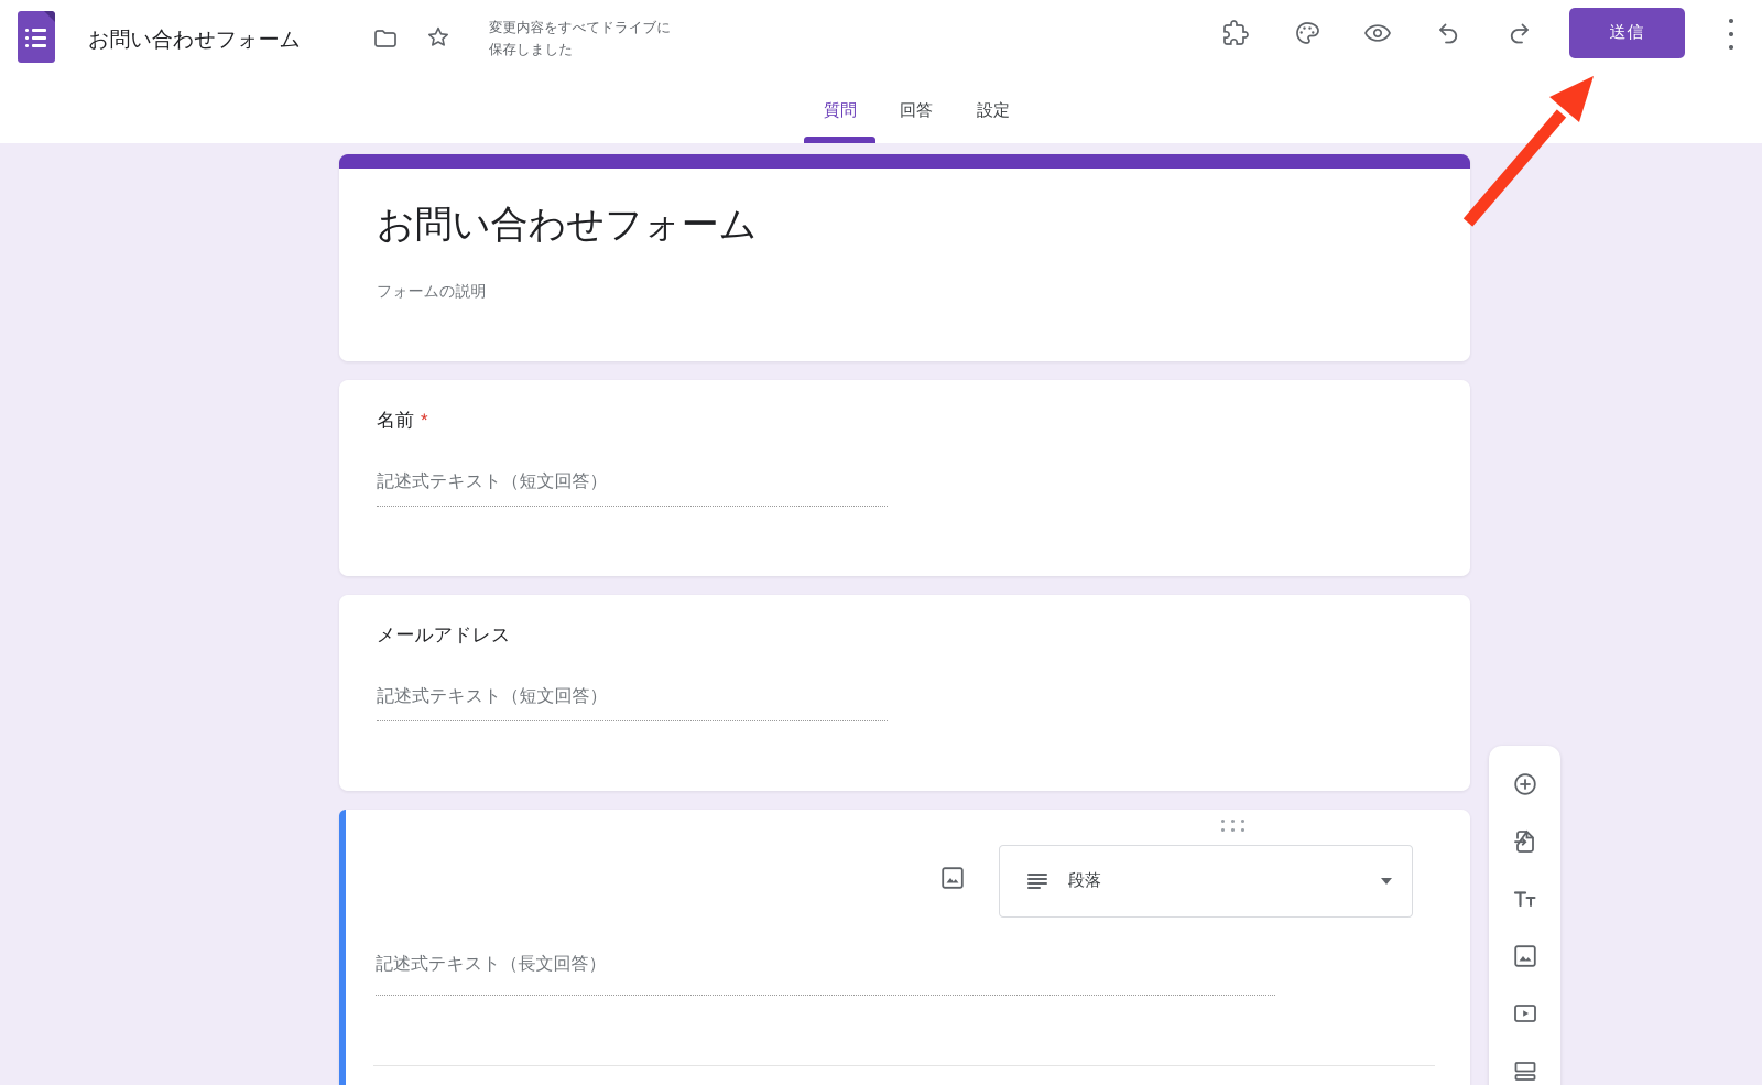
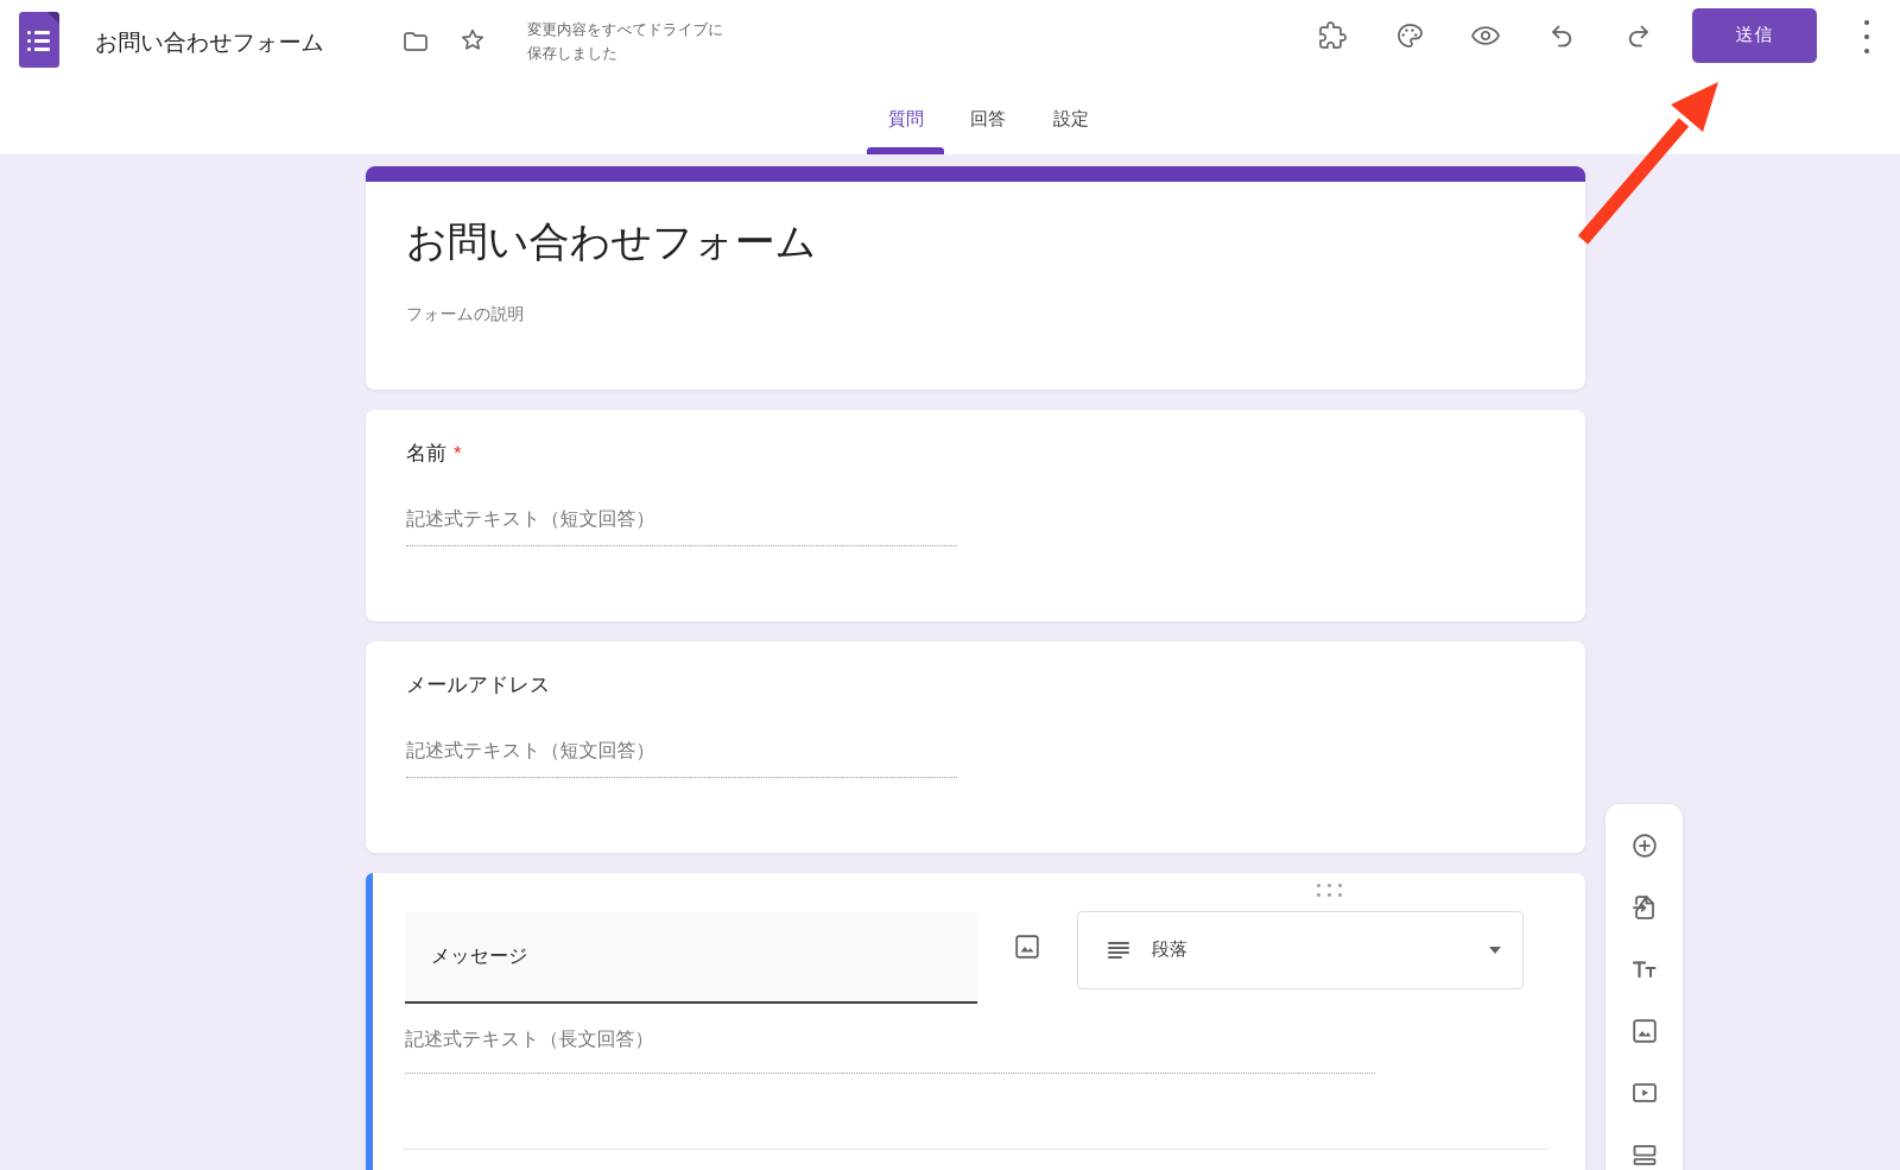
  お問い合わせフォーム
  変更内容をすべてドライブに
  保存しました
  送信
  質問
  回答
  設定
  お問い合わせフォーム
  フォームの説明
  名前 *
  記述式テキスト（短文回答）
  メールアドレス
  記述式テキスト（短文回答）
+ メッセージ
  段落
  記述式テキスト（長文回答）
